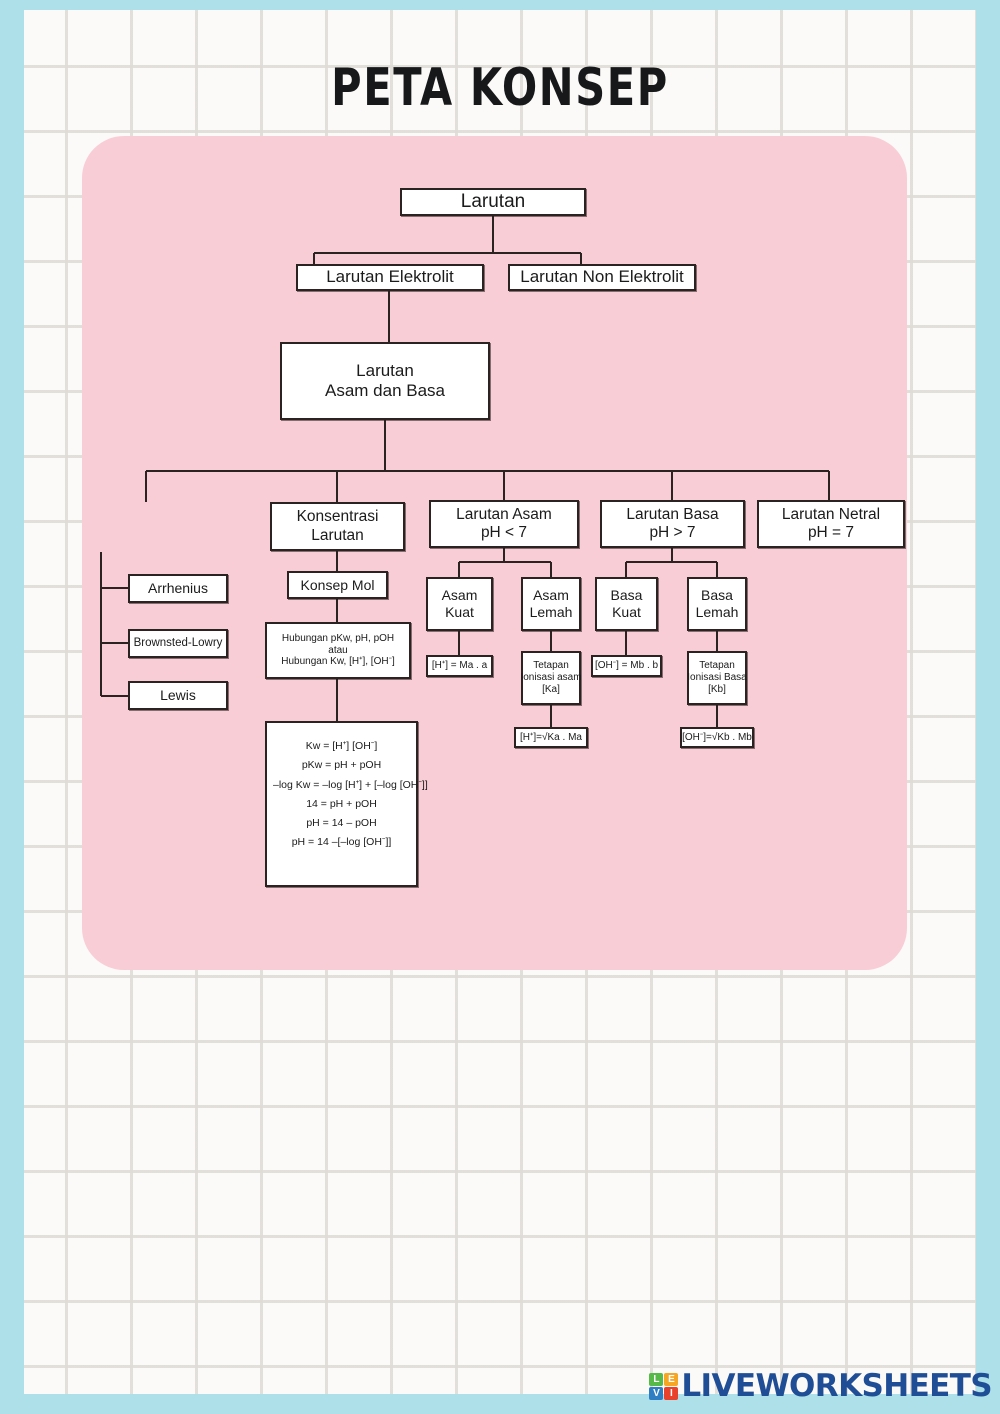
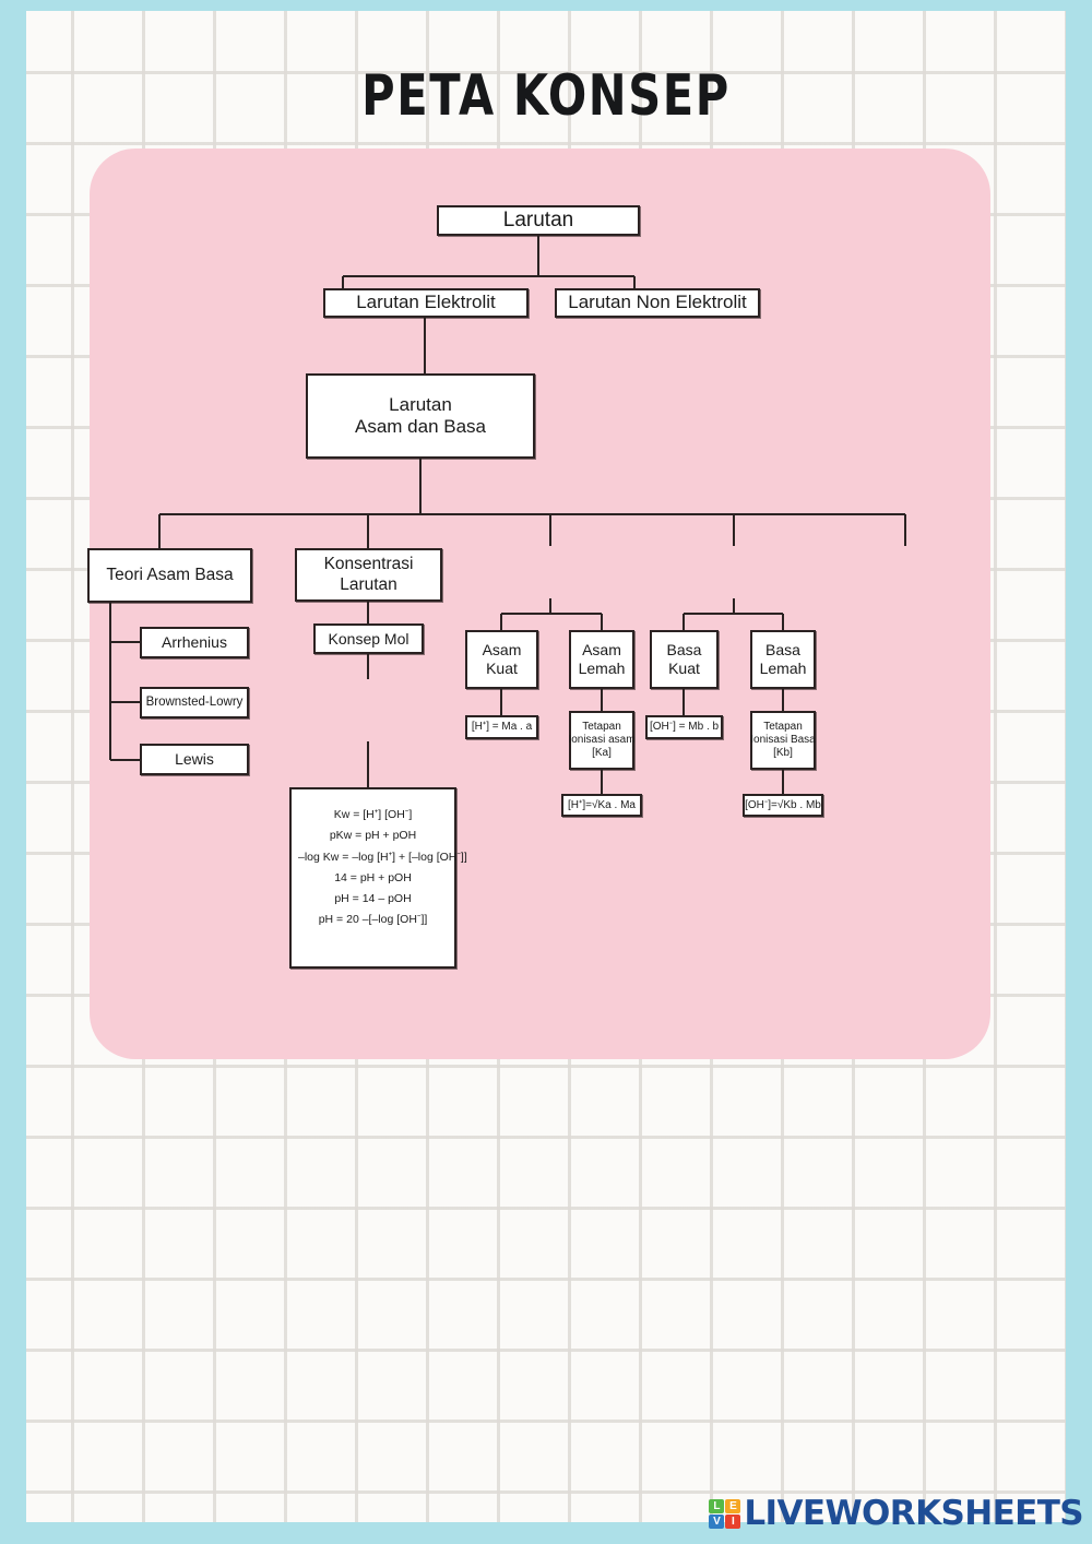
  PETA KONSEP
  Larutan
  Larutan Elektrolit
  Larutan Non Elektrolit
  Larutan
  Asam dan Basa
+ Teori Asam Basa
  Konsentrasi
  Larutan
- Larutan Asam
- pH < 7
- Larutan Basa
- pH > 7
- Larutan Netral
- pH = 7
  Arrhenius
  Brownsted-Lowry
  Lewis
  Konsep Mol
- Hubungan pKw, pH, pOH
- atau
- Hubungan Kw, [H⁺], [OH⁻]
  Kw = [H⁺] [OH⁻]
  pKw = pH + pOH
  –log Kw = –log [H⁺] + [–log [OH⁻]]
  14 = pH + pOH
  pH = 14 – pOH
- pH = 14 –[–log [OH⁻]]
+ pH = 20 –[–log [OH⁻]]
  Asam
  Kuat
  [H⁺] = Ma . a
  Asam
  Lemah
  Tetapan
  Ionisasi asam
  [Ka]
  [H⁺]=√Ka . Ma
  Basa
  Kuat
  [OH⁻] = Mb . b
  Basa
  Lemah
  Tetapan
  Ionisasi Basa
  [Kb]
  [OH⁻]=√Kb . Mb
  L
  E
  V
  I
  LIVEWORKSHEETS
